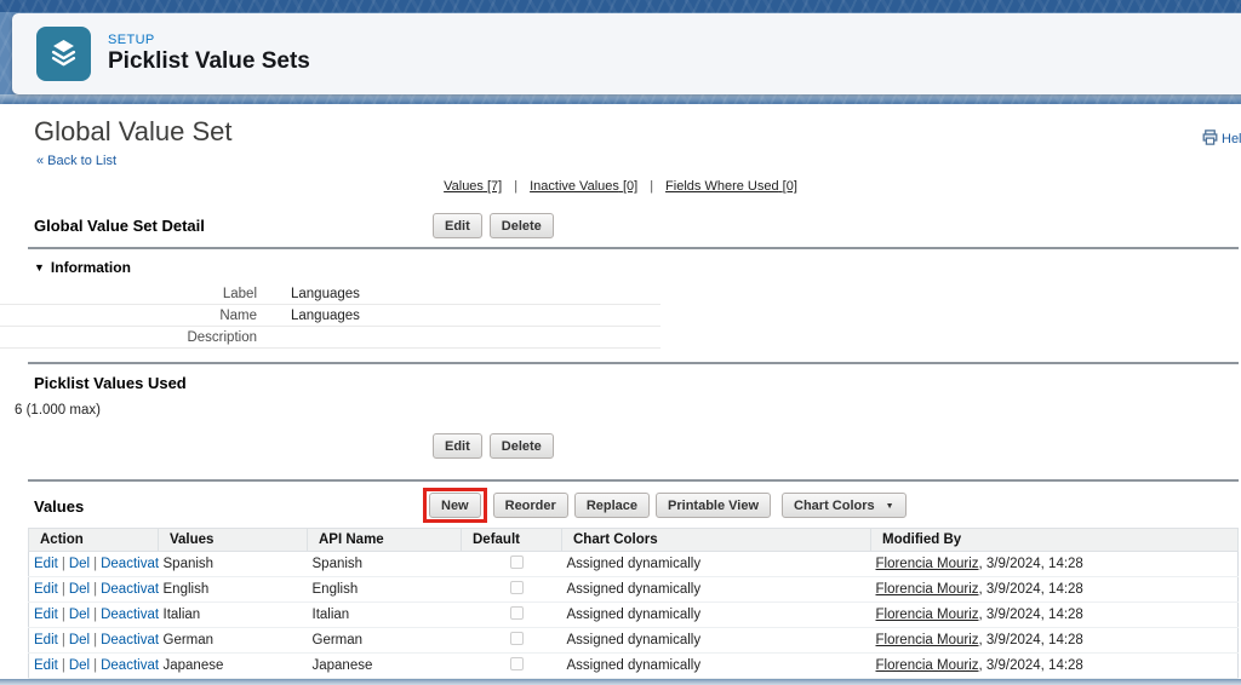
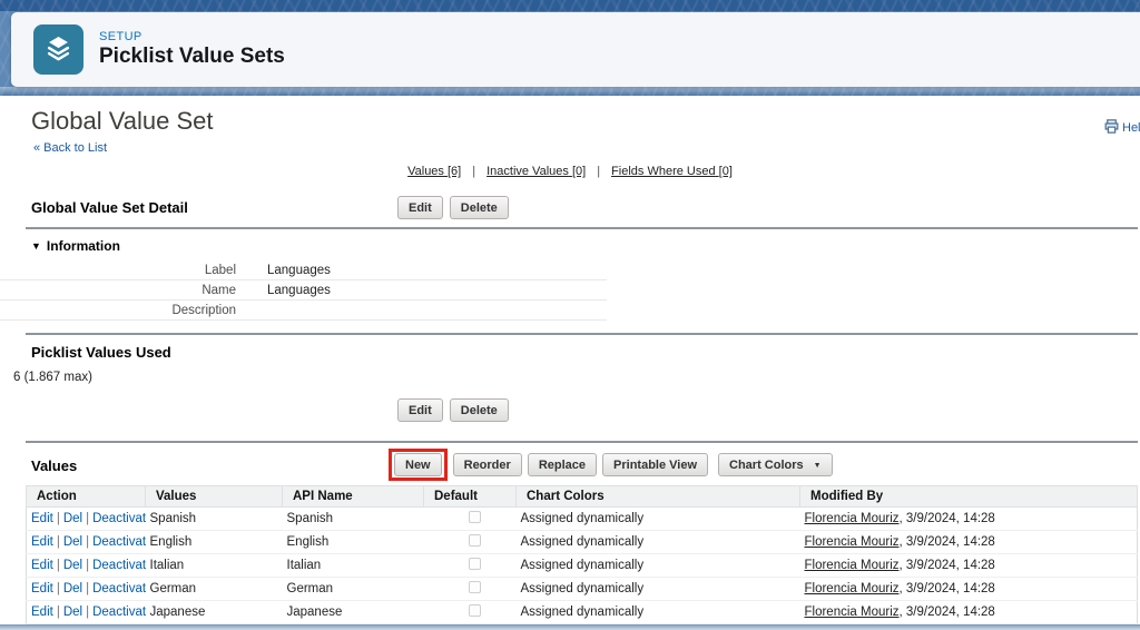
  SETUP
  Picklist Value Sets
  Hel
  Global Value Set
  « Back to List
- Values [7] | Inactive Values [0] | Fields Where Used [0]
+ Values [6] | Inactive Values [0] | Fields Where Used [0]
  Global Value Set Detail
  Edit
  Delete
  ▼ Information
  Label
  Languages
  Name
  Languages
  Description
  Picklist Values Used
- 6 (1.000 max)
+ 6 (1.867 max)
  Edit
  Delete
  Values
  New
  Reorder
  Replace
  Printable View
  Chart Colors
  Action	Values	API Name	Default	Chart Colors	Modified By
  Edit | Del | Deactivat	Spanish	Spanish		Assigned dynamically	Florencia Mouriz, 3/9/2024, 14:28
  Edit | Del | Deactivat	English	English		Assigned dynamically	Florencia Mouriz, 3/9/2024, 14:28
  Edit | Del | Deactivat	Italian	Italian		Assigned dynamically	Florencia Mouriz, 3/9/2024, 14:28
  Edit | Del | Deactivat	German	German		Assigned dynamically	Florencia Mouriz, 3/9/2024, 14:28
  Edit | Del | Deactivat	Japanese	Japanese		Assigned dynamically	Florencia Mouriz, 3/9/2024, 14:28
